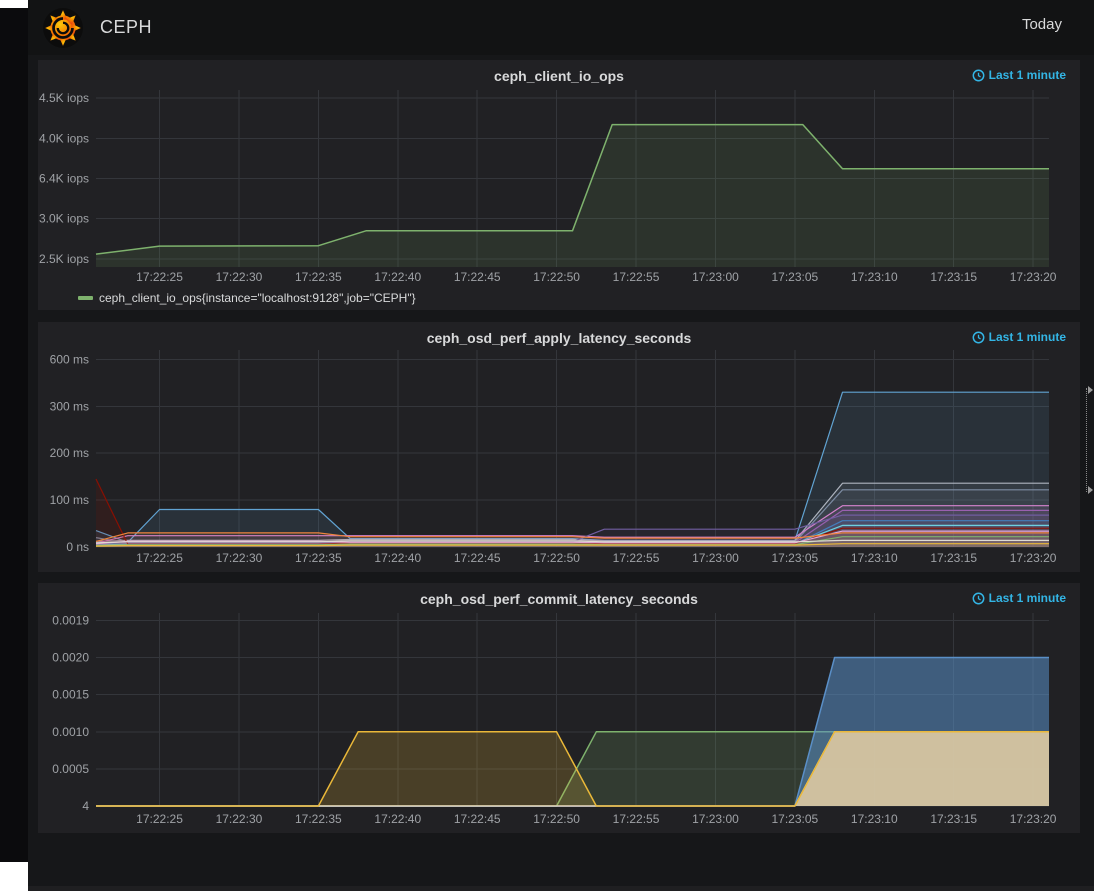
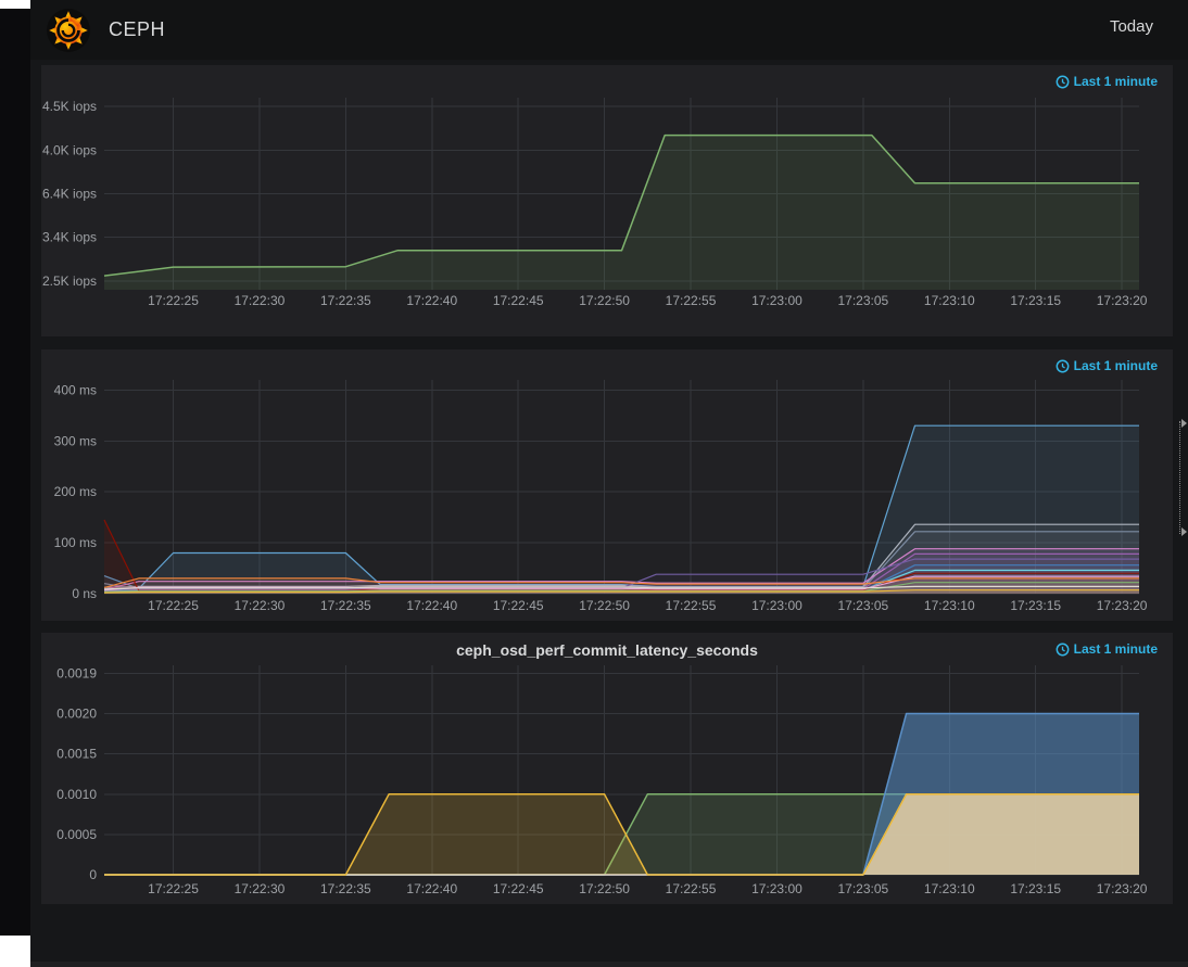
  CEPH
  Today
  17:22:25
  17:22:30
  17:22:35
  17:22:40
  17:22:45
  17:22:50
  17:22:55
  17:23:00
  17:23:05
  17:23:10
  17:23:15
  17:23:20
  2.5K iops
- 3.0K iops
+ 3.4K iops
  6.4K iops
  4.0K iops
  4.5K iops
- ceph_client_io_ops
  Last 1 minute
- ceph_client_io_ops{instance="localhost:9128",job="CEPH"}
  17:22:25
  17:22:30
  17:22:35
  17:22:40
  17:22:45
  17:22:50
  17:22:55
  17:23:00
  17:23:05
  17:23:10
  17:23:15
  17:23:20
  0 ns
  100 ms
  200 ms
  300 ms
- 600 ms
+ 400 ms
- ceph_osd_perf_apply_latency_seconds
  Last 1 minute
  17:22:25
  17:22:30
  17:22:35
  17:22:40
  17:22:45
  17:22:50
  17:22:55
  17:23:00
  17:23:05
  17:23:10
  17:23:15
  17:23:20
- 4
+ 0
  0.0005
  0.0010
  0.0015
  0.0020
  0.0019
  ceph_osd_perf_commit_latency_seconds
  Last 1 minute
